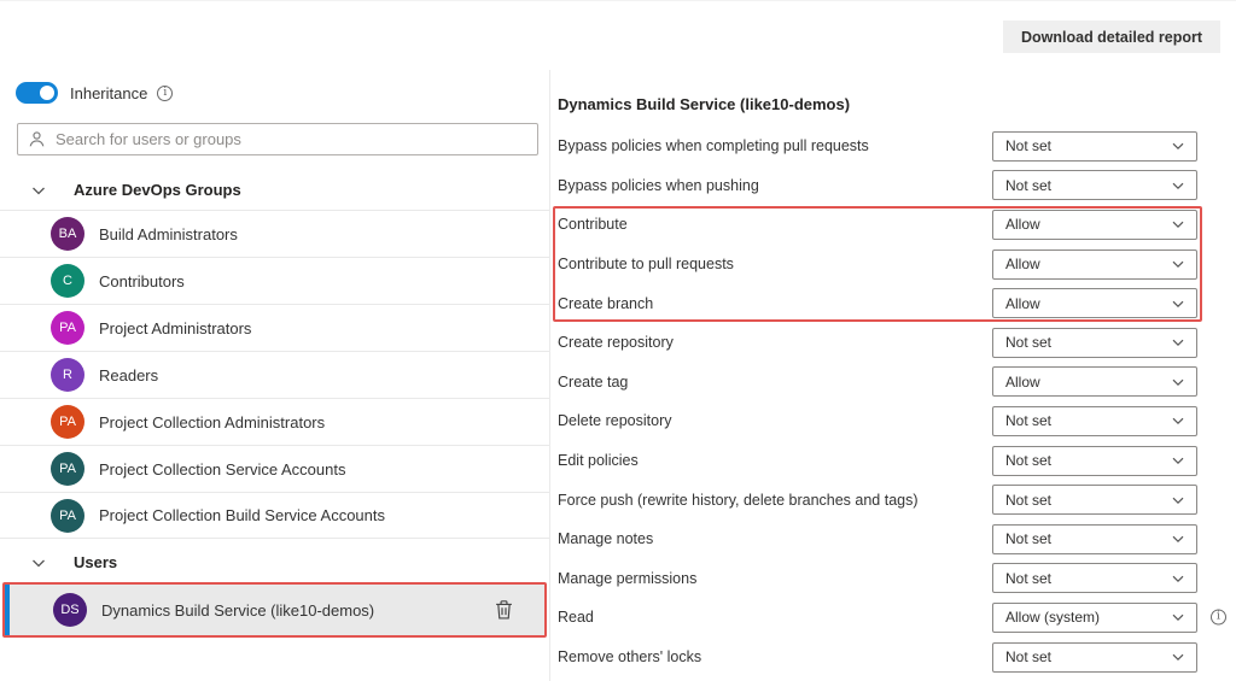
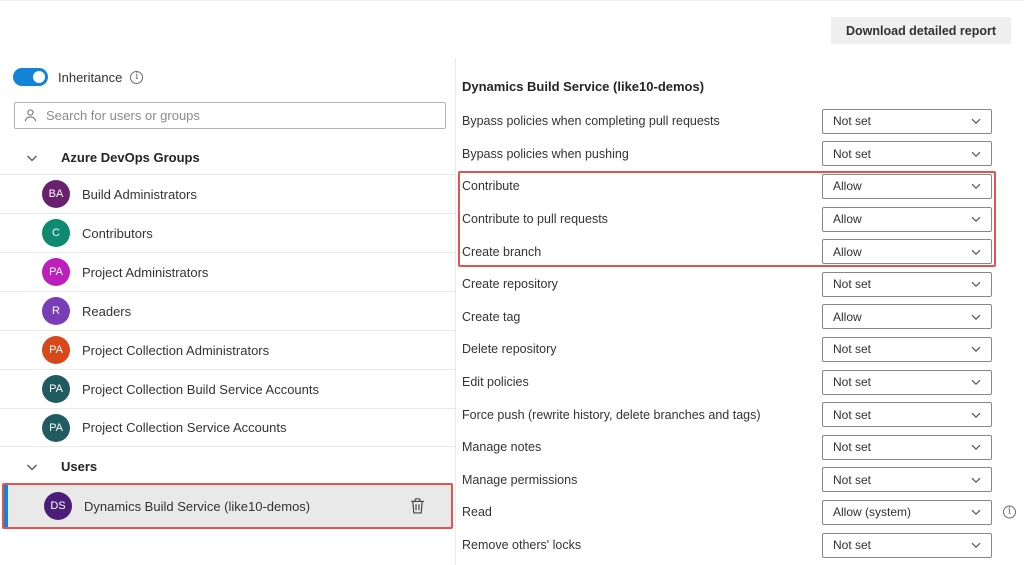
  Download detailed report
  Inheritance
  i
  Search for users or groups
  Azure DevOps Groups
  BA
  Build Administrators
  C
  Contributors
  PA
  Project Administrators
  R
  Readers
  PA
  Project Collection Administrators
  PA
- Project Collection Service Accounts
+ Project Collection Build Service Accounts
  PA
- Project Collection Build Service Accounts
+ Project Collection Service Accounts
  Users
  DS
  Dynamics Build Service (like10-demos)
  Dynamics Build Service (like10-demos)
  Bypass policies when completing pull requests
  Not set
  Bypass policies when pushing
  Not set
  Contribute
  Allow
  Contribute to pull requests
  Allow
  Create branch
  Allow
  Create repository
  Not set
  Create tag
  Allow
  Delete repository
  Not set
  Edit policies
  Not set
  Force push (rewrite history, delete branches and tags)
  Not set
  Manage notes
  Not set
  Manage permissions
  Not set
  Read
  Allow (system)
  i
  Remove others' locks
  Not set
